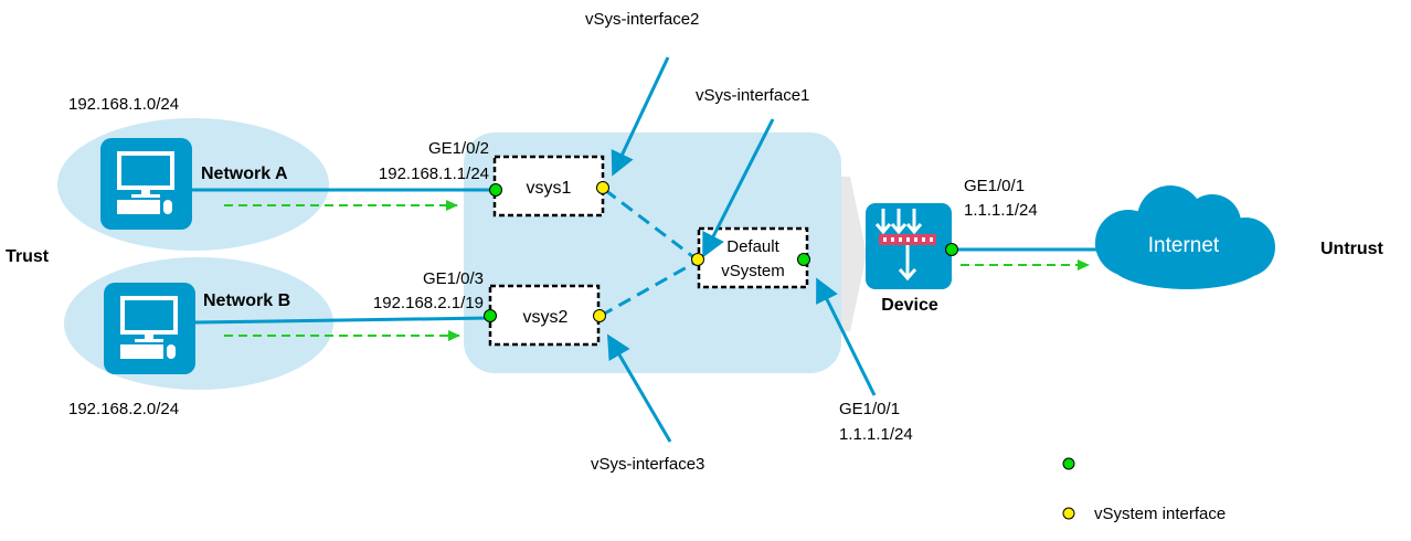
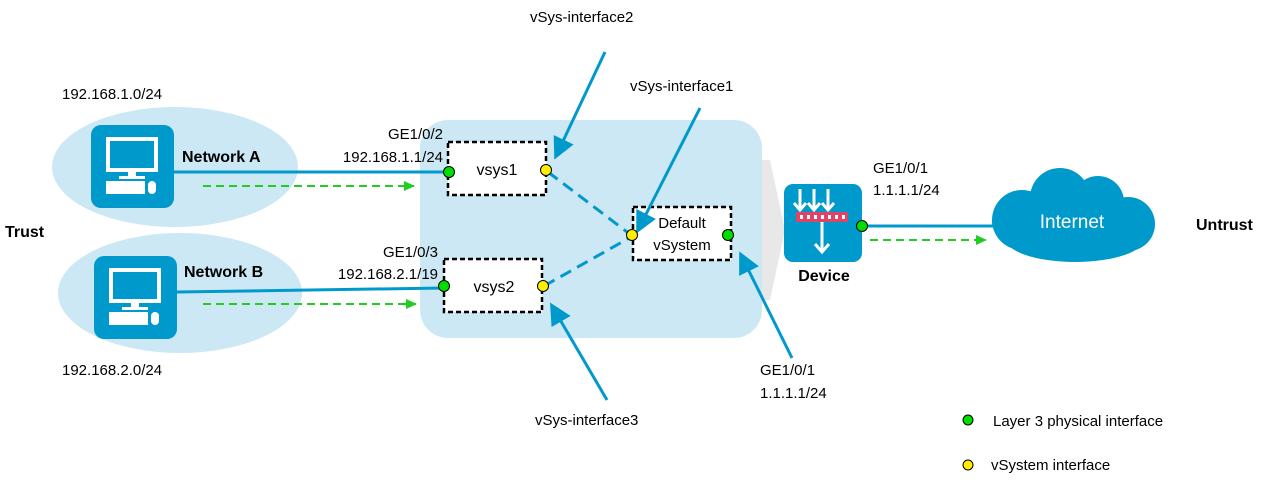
  192.168.1.0/24
  Network A
  Trust
  Network B
  192.168.2.0/24
  GE1/0/2
  192.168.1.1/24
  vsys1
  GE1/0/3
  192.168.2.1/19
  vsys2
  Default
  vSystem
  vSys-interface2
  vSys-interface1
  vSys-interface3
  GE1/0/1
  1.1.1.1/24
  GE1/0/1
  1.1.1.1/24
  Device
  Internet
  Untrust
+ Layer 3 physical interface
  vSystem interface
